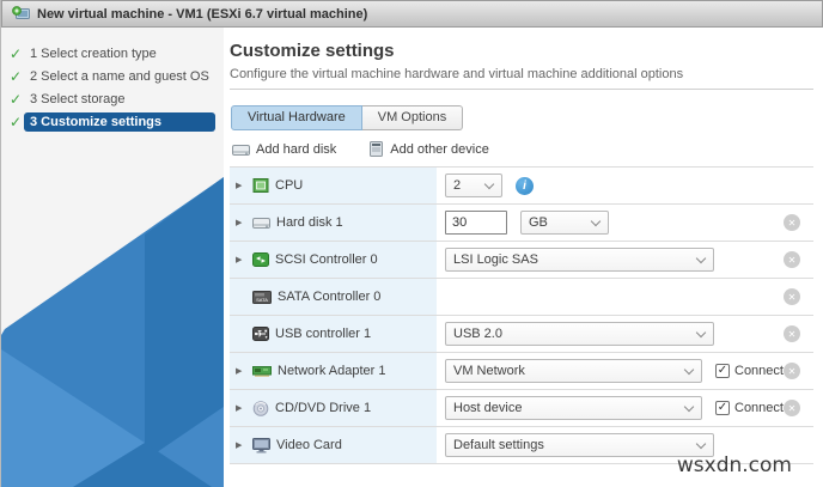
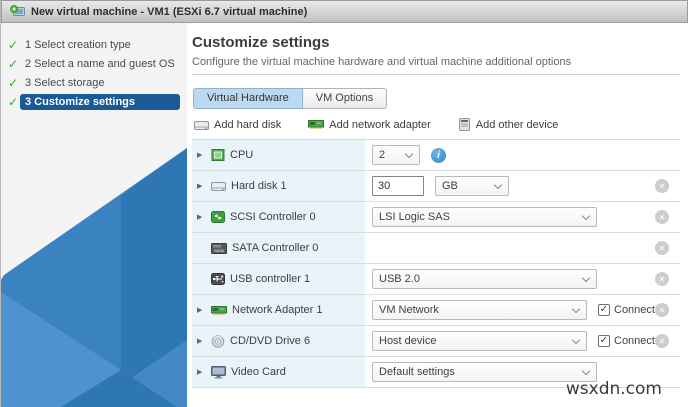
  New virtual machine - VM1 (ESXi 6.7 virtual machine)
  ✓
  1 Select creation type
  ✓
  2 Select a name and guest OS
  ✓
  3 Select storage
  ✓
  3 Customize settings
  Customize settings
  Configure the virtual machine hardware and virtual machine additional options
  Virtual Hardware
  VM Options
  Add hard disk
+ Add network adapter
  Add other device
  CPU
  2
  i
  Hard disk 1
  30
  GB
  ✕
  SCSI Controller 0
  LSI Logic SAS
  ✕
  SATA Controller 0
  ✕
  USB controller 1
  USB 2.0
  ✕
  Network Adapter 1
  VM Network
  ✓
  Connect
  ✕
- CD/DVD Drive 1
+ CD/DVD Drive 6
  Host device
  ✓
  Connect
  ✕
  Video Card
  Default settings
  wsxdn.com
